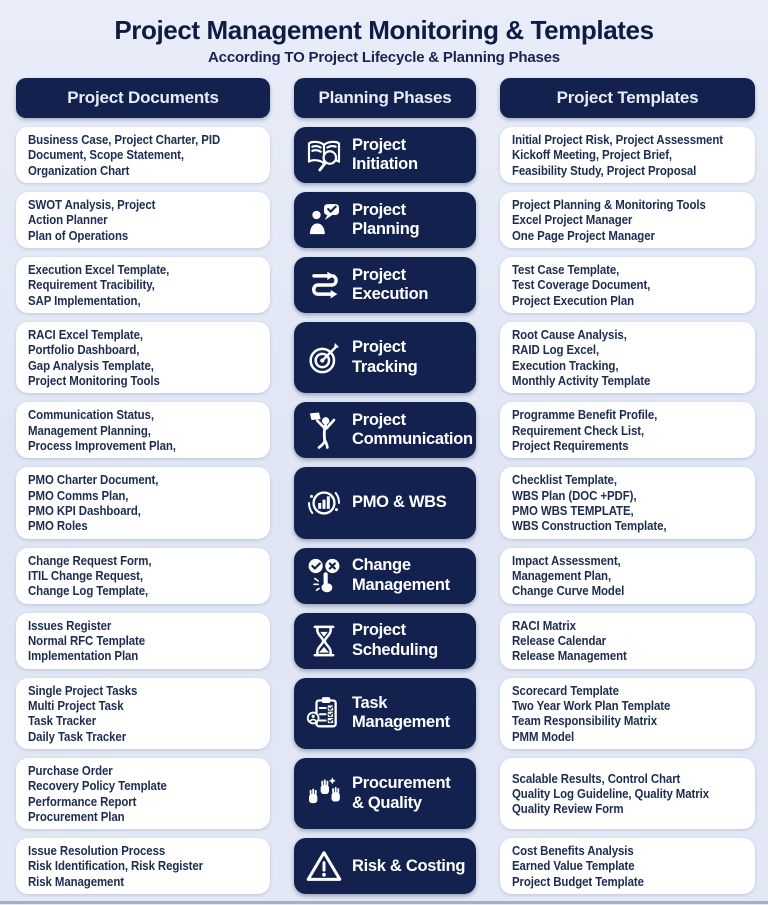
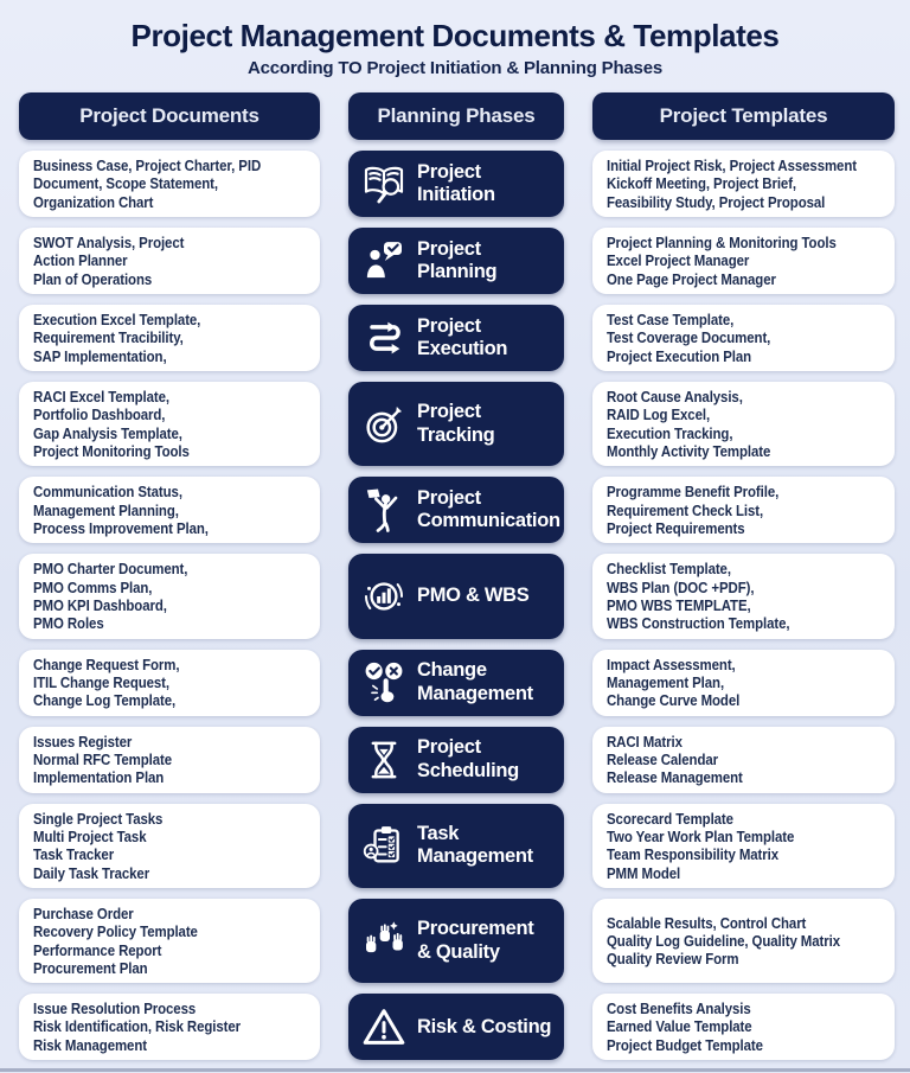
- Project Management Monitoring & Templates
+ Project Management Documents & Templates
- According TO Project Lifecycle & Planning Phases
+ According TO Project Initiation & Planning Phases
  Project Documents
  Planning Phases
  Project Templates
  Business Case, Project Charter, PID
  Document, Scope Statement,
  Organization Chart
  Project
  Initiation
  Initial Project Risk, Project Assessment
  Kickoff Meeting, Project Brief,
  Feasibility Study, Project Proposal
  SWOT Analysis, Project
  Action Planner
  Plan of Operations
  Project
  Planning
  Project Planning & Monitoring Tools
  Excel Project Manager
  One Page Project Manager
  Execution Excel Template,
  Requirement Tracibility,
  SAP Implementation,
  Project
  Execution
  Test Case Template,
  Test Coverage Document,
  Project Execution Plan
  RACI Excel Template,
  Portfolio Dashboard,
  Gap Analysis Template,
  Project Monitoring Tools
  Project
  Tracking
  Root Cause Analysis,
  RAID Log Excel,
  Execution Tracking,
  Monthly Activity Template
  Communication Status,
  Management Planning,
  Process Improvement Plan,
  Project
  Communication
  Programme Benefit Profile,
  Requirement Check List,
  Project Requirements
  PMO Charter Document,
  PMO Comms Plan,
  PMO KPI Dashboard,
  PMO Roles
  PMO & WBS
  Checklist Template,
  WBS Plan (DOC +PDF),
  PMO WBS TEMPLATE,
  WBS Construction Template,
  Change Request Form,
  ITIL Change Request,
  Change Log Template,
  Change
  Management
  Impact Assessment,
  Management Plan,
  Change Curve Model
  Issues Register
  Normal RFC Template
  Implementation Plan
  Project
  Scheduling
  RACI Matrix
  Release Calendar
  Release Management
  Single Project Tasks
  Multi Project Task
  Task Tracker
  Daily Task Tracker
  Task
  Management
  Scorecard Template
  Two Year Work Plan Template
  Team Responsibility Matrix
  PMM Model
  Purchase Order
  Recovery Policy Template
  Performance Report
  Procurement Plan
  Procurement
  & Quality
  Scalable Results, Control Chart
  Quality Log Guideline, Quality Matrix
  Quality Review Form
  Issue Resolution Process
  Risk Identification, Risk Register
  Risk Management
  Risk & Costing
  Cost Benefits Analysis
  Earned Value Template
  Project Budget Template
